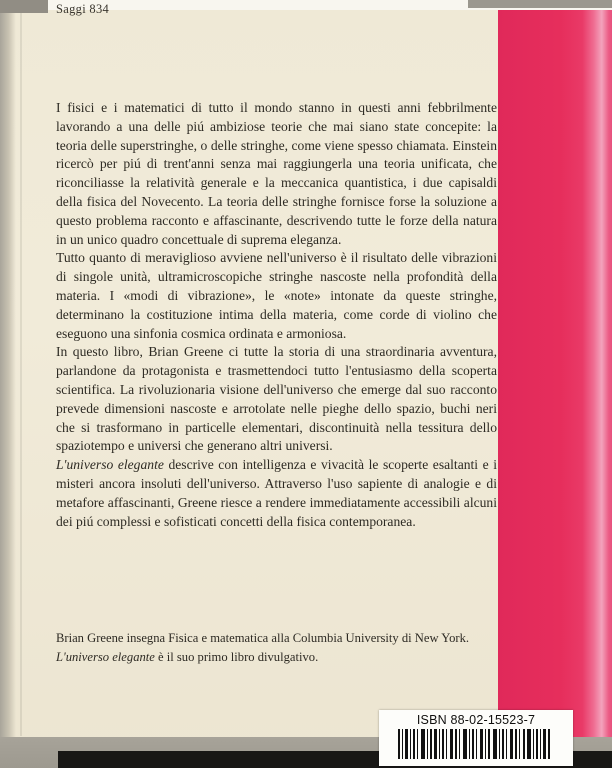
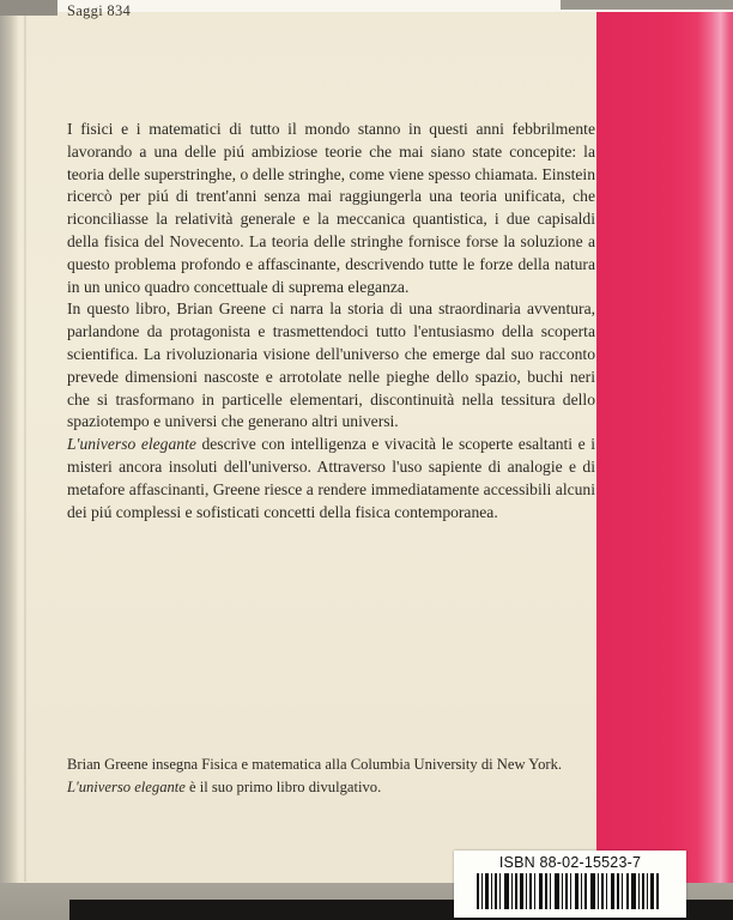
  Saggi 834
- I fisici e i matematici di tutto il mondo stanno in questi anni febbrilmente lavorando a una delle piú ambiziose teorie che mai siano state concepite: la teoria delle superstringhe, o delle stringhe, come viene spesso chiamata. Einstein ricercò per piú di trent'anni senza mai raggiungerla una teoria unificata, che riconciliasse la relatività generale e la meccanica quantistica, i due capisaldi della fisica del Novecento. La teoria delle stringhe fornisce forse la soluzione a questo problema racconto e affascinante, descrivendo tutte le forze della natura in un unico quadro concettuale di suprema eleganza.
+ I fisici e i matematici di tutto il mondo stanno in questi anni febbrilmente lavorando a una delle piú ambiziose teorie che mai siano state concepite: la teoria delle superstringhe, o delle stringhe, come viene spesso chiamata. Einstein ricercò per piú di trent'anni senza mai raggiungerla una teoria unificata, che riconciliasse la relatività generale e la meccanica quantistica, i due capisaldi della fisica del Novecento. La teoria delle stringhe fornisce forse la soluzione a questo problema profondo e affascinante, descrivendo tutte le forze della natura in un unico quadro concettuale di suprema eleganza.
- Tutto quanto di meraviglioso avviene nell'universo è il risultato delle vibrazioni di singole unità, ultramicroscopiche stringhe nascoste nella profondità della materia. I «modi di vibrazione», le «note» intonate da queste stringhe, determinano la costituzione intima della materia, come corde di violino che eseguono una sinfonia cosmica ordinata e armoniosa.
- In questo libro, Brian Greene ci tutte la storia di una straordinaria avventura, parlandone da protagonista e trasmettendoci tutto l'entusiasmo della scoperta scientifica. La rivoluzionaria visione dell'universo che emerge dal suo racconto prevede dimensioni nascoste e arrotolate nelle pieghe dello spazio, buchi neri che si trasformano in particelle elementari, discontinuità nella tessitura dello spaziotempo e universi che generano altri universi.
+ In questo libro, Brian Greene ci narra la storia di una straordinaria avventura, parlandone da protagonista e trasmettendoci tutto l'entusiasmo della scoperta scientifica. La rivoluzionaria visione dell'universo che emerge dal suo racconto prevede dimensioni nascoste e arrotolate nelle pieghe dello spazio, buchi neri che si trasformano in particelle elementari, discontinuità nella tessitura dello spaziotempo e universi che generano altri universi.
  L'universo elegante descrive con intelligenza e vivacità le scoperte esaltanti e i misteri ancora insoluti dell'universo. Attraverso l'uso sapiente di analogie e di metafore affascinanti, Greene riesce a rendere immediatamente accessibili alcuni dei piú complessi e sofisticati concetti della fisica contemporanea.
  Brian Greene insegna Fisica e matematica alla Columbia University di New York. L'universo elegante è il suo primo libro divulgativo.
  ISBN 88-02-15523-7
